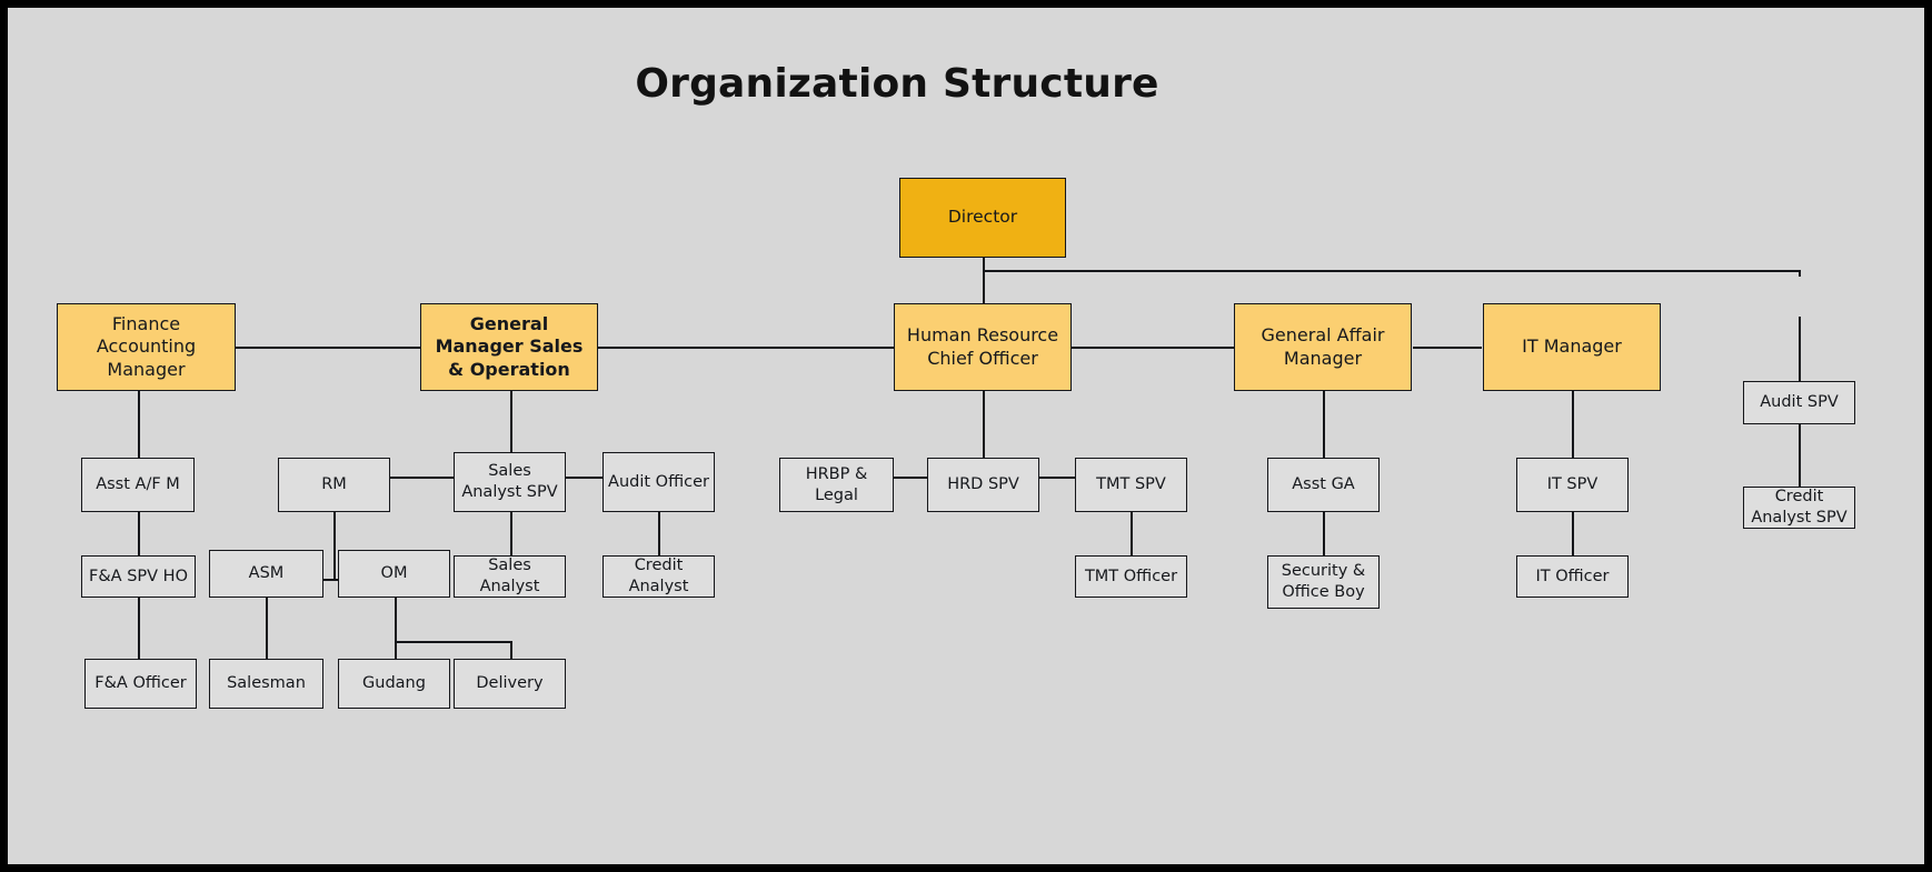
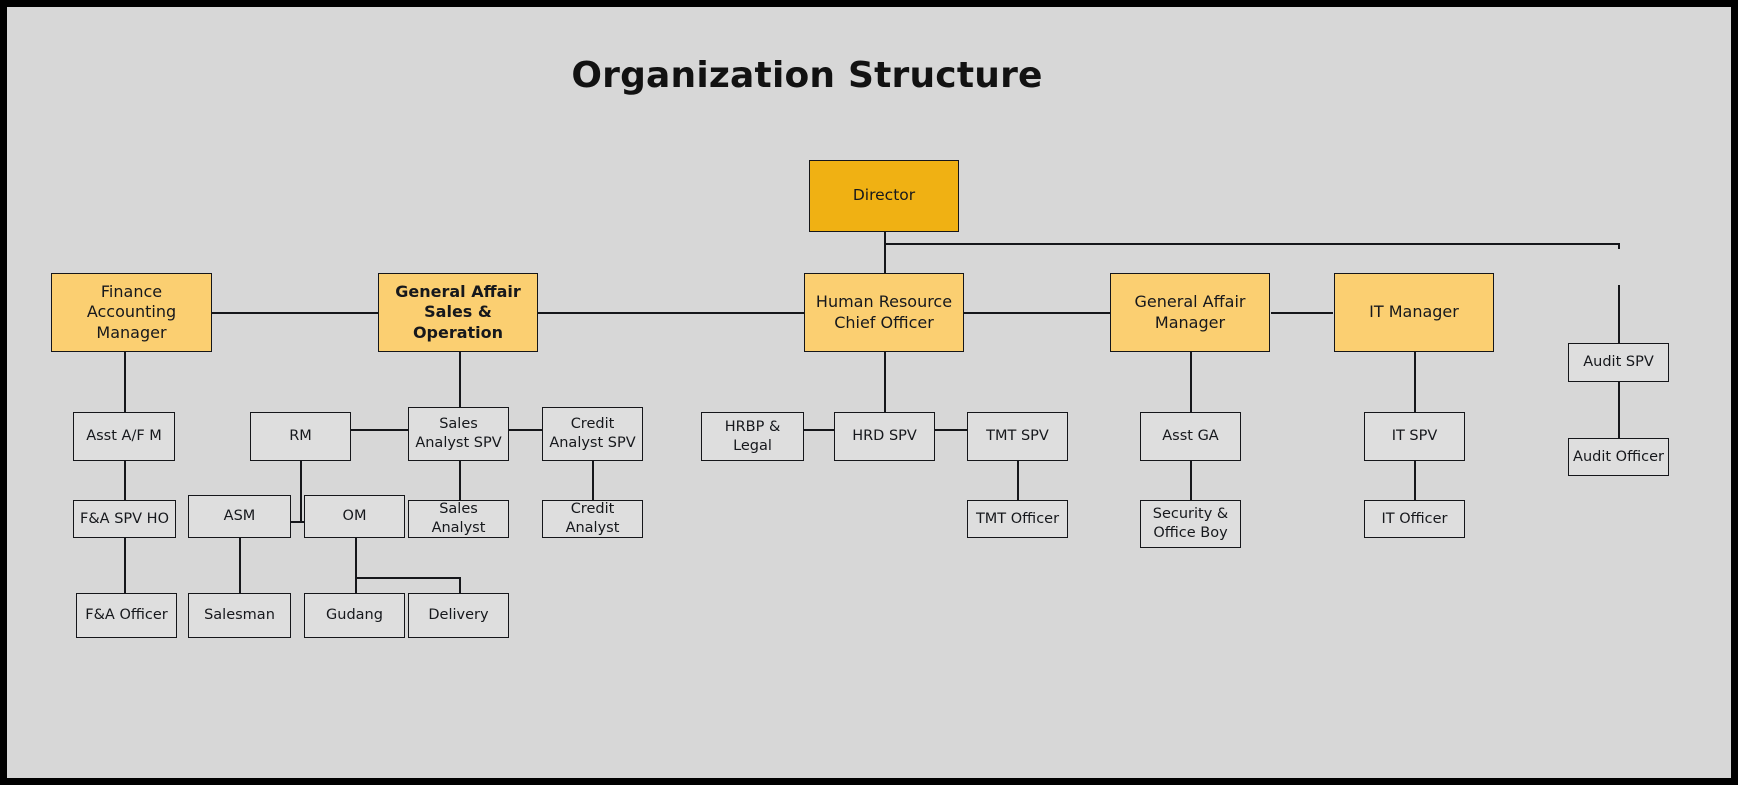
  Organization Structure
  Director
  Finance Accounting Manager
- General Manager Sales & Operation
+ General Affair Sales & Operation
  Human Resource Chief Officer
  General Affair Manager
  IT Manager
  Asst A/F M
  RM
  Sales Analyst SPV
- Audit Officer
+ Credit Analyst SPV
  HRBP & Legal
  HRD SPV
  TMT SPV
  Asst GA
  IT SPV
  Audit SPV
  F&A SPV HO
  ASM
  OM
  Sales Analyst
  Credit Analyst
  TMT Officer
  Security & Office Boy
  IT Officer
- Credit Analyst SPV
+ Audit Officer
  F&A Officer
  Salesman
  Gudang
  Delivery
